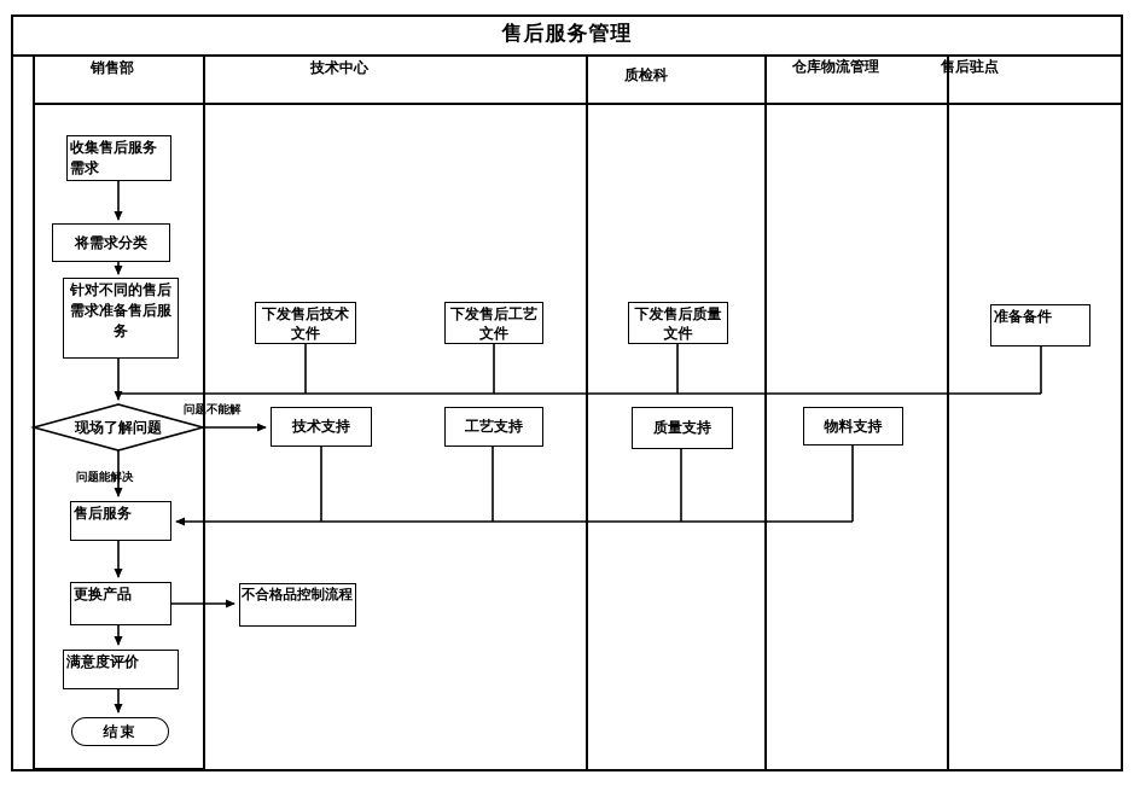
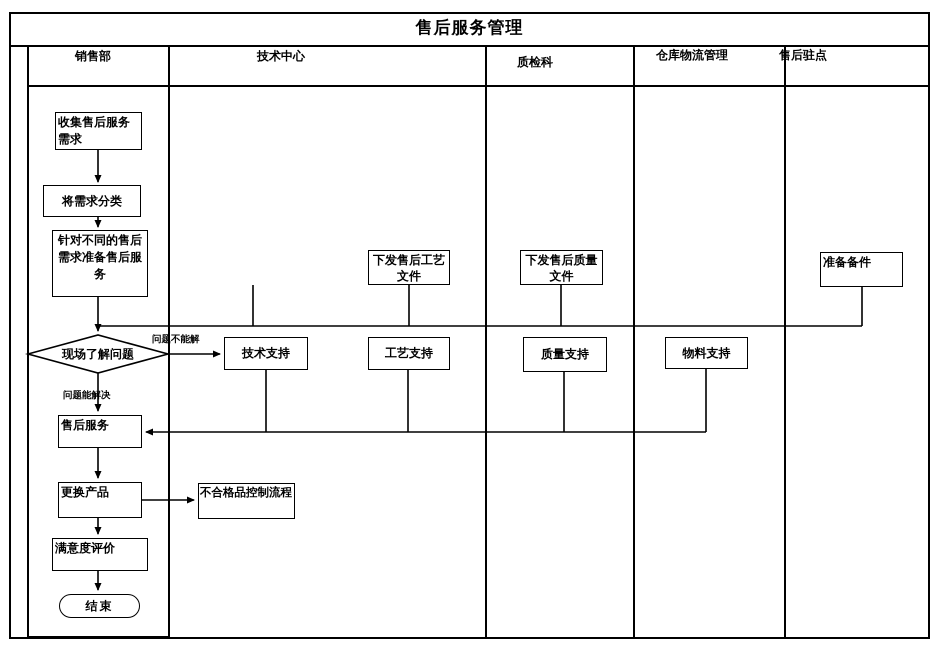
  售后服务管理
  销售部
  技术中心
  质检科
  仓库物流管理
  售后驻点
  收集售后服务需求
  将需求分类
  针对不同的售后需求准备售后服务
  现场了解问题
  售后服务
  更换产品
  满意度评价
  结束
- 下发售后技术文件
  下发售后工艺文件
  技术支持
  工艺支持
  不合格品控制流程
  下发售后质量文件
  质量支持
  物料支持
  准备备件
  问题不能解
  问题能解决
